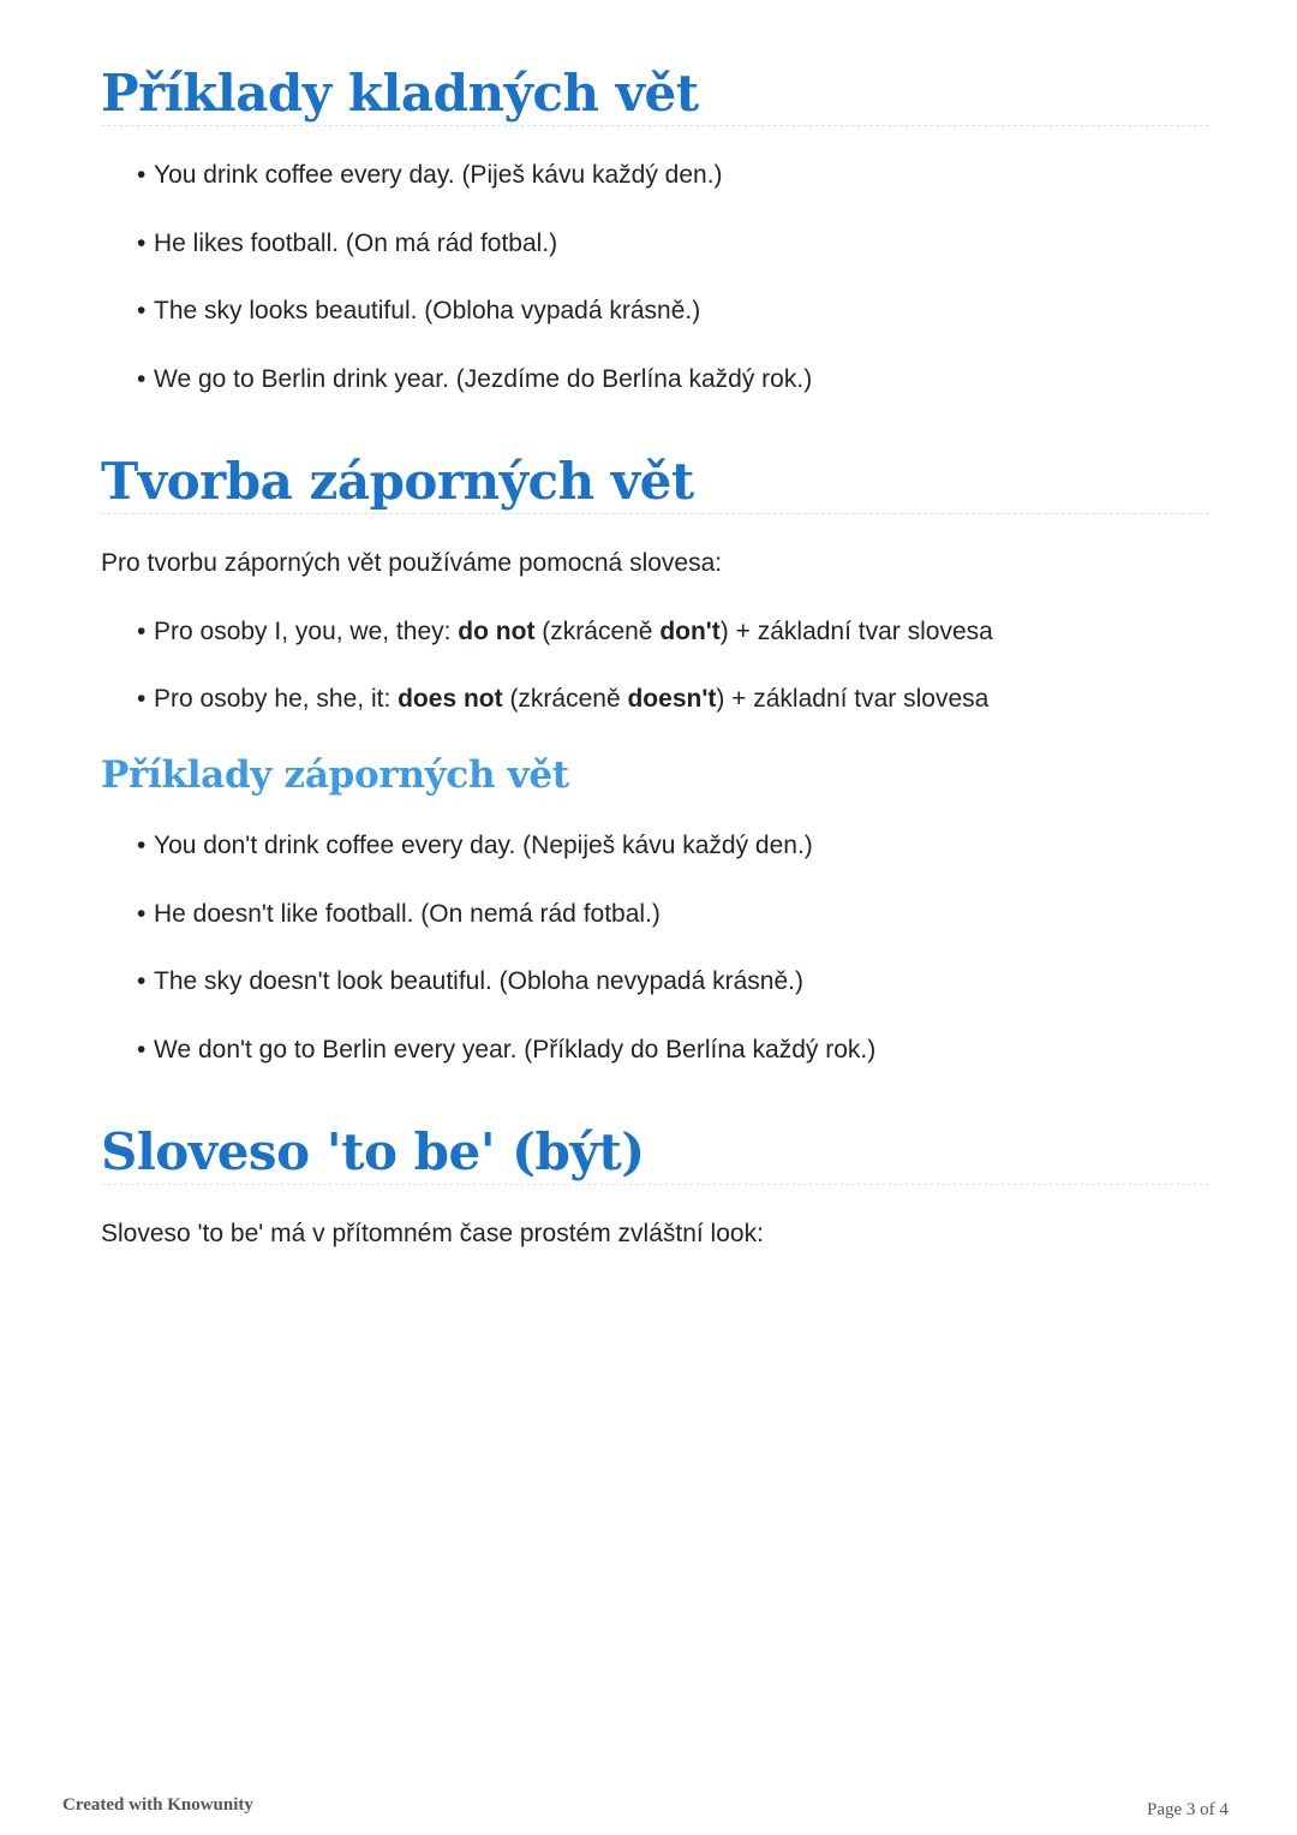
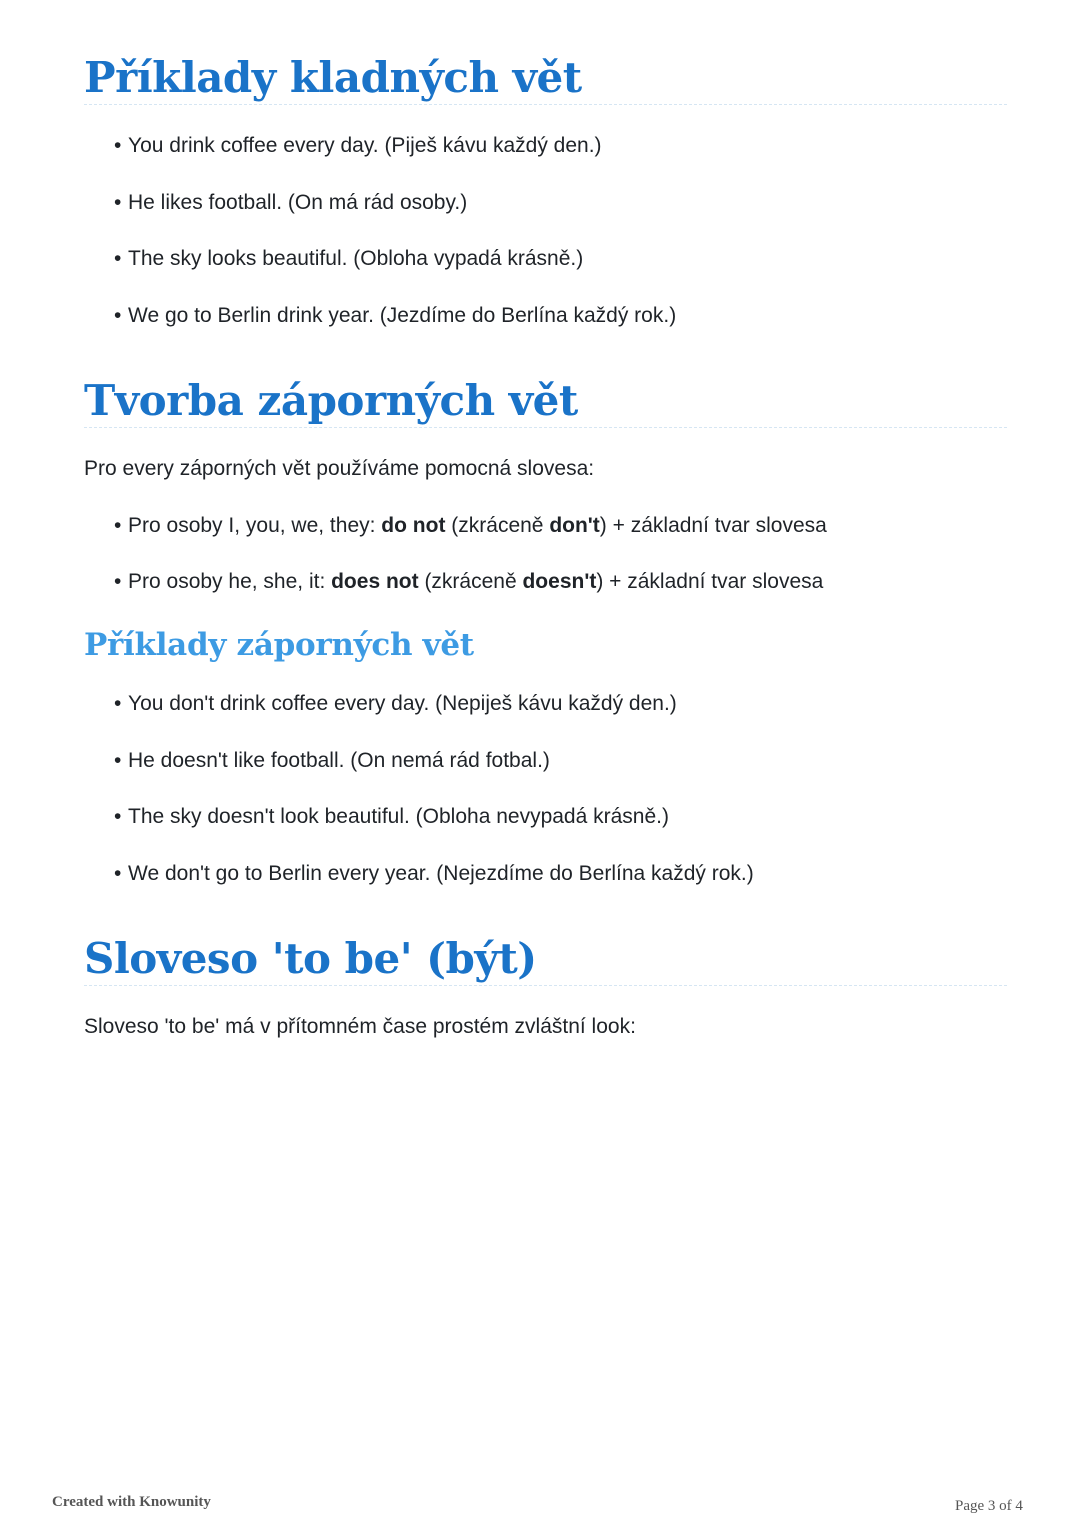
  Příklady kladných vět
  •
  You drink coffee every day. (Piješ kávu každý den.)
  •
- He likes football. (On má rád fotbal.)
+ He likes football. (On má rád osoby.)
  •
  The sky looks beautiful. (Obloha vypadá krásně.)
  •
  We go to Berlin drink year. (Jezdíme do Berlína každý rok.)
  Tvorba záporných vět
- Pro tvorbu záporných vět používáme pomocná slovesa:
+ Pro every záporných vět používáme pomocná slovesa:
  •
  Pro osoby I, you, we, they: do not (zkráceně don't) + základní tvar slovesa
  •
  Pro osoby he, she, it: does not (zkráceně doesn't) + základní tvar slovesa
  Příklady záporných vět
  •
  You don't drink coffee every day. (Nepiješ kávu každý den.)
  •
  He doesn't like football. (On nemá rád fotbal.)
  •
  The sky doesn't look beautiful. (Obloha nevypadá krásně.)
  •
- We don't go to Berlin every year. (Příklady do Berlína každý rok.)
+ We don't go to Berlin every year. (Nejezdíme do Berlína každý rok.)
  Sloveso 'to be' (být)
  Sloveso 'to be' má v přítomném čase prostém zvláštní look:
  Created with Knowunity
  Page 3 of 4
